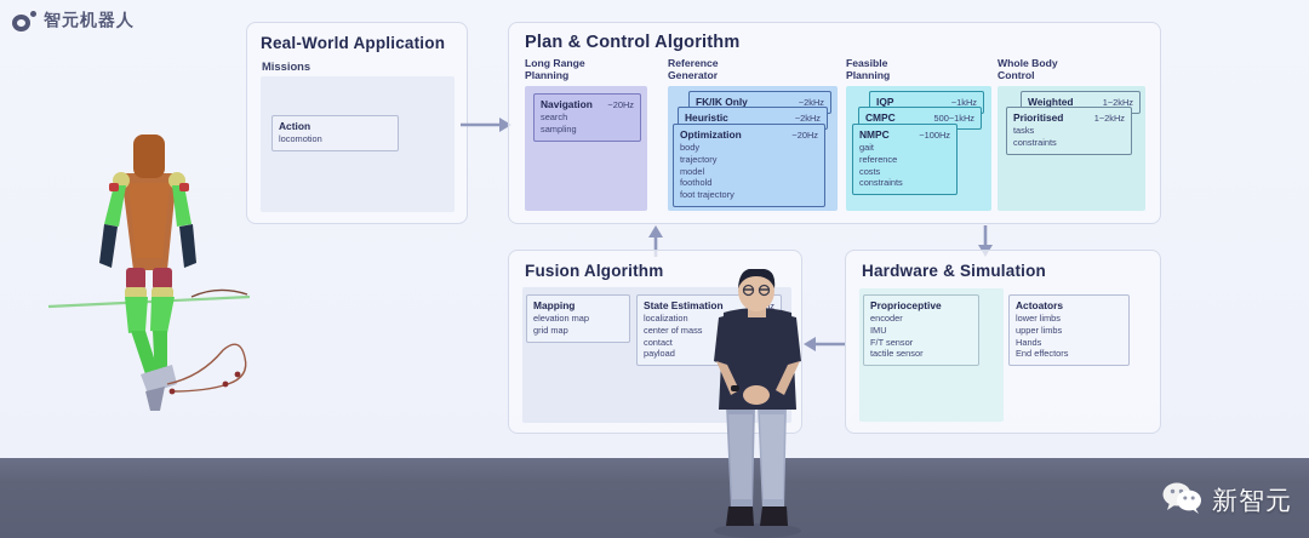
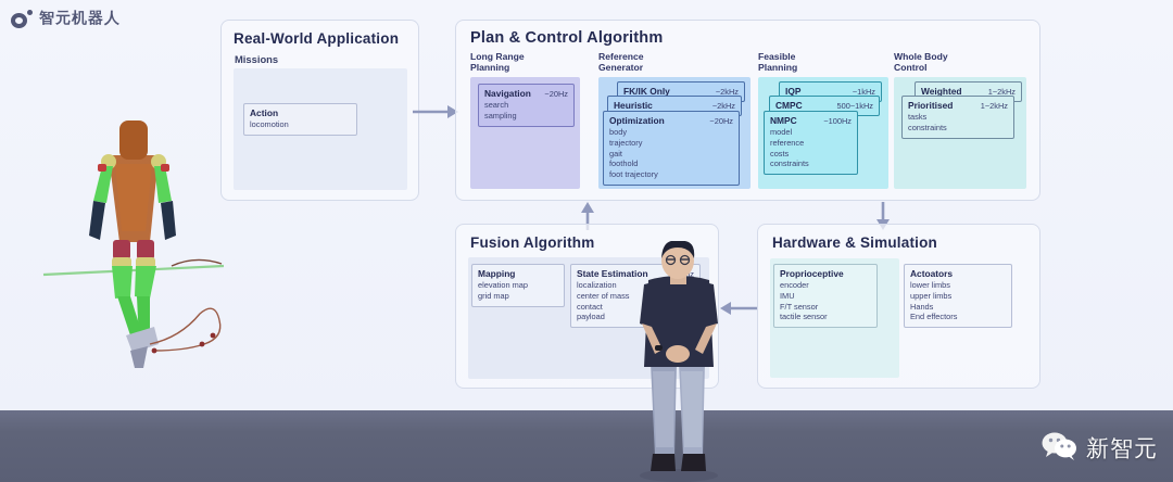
  智元机器人
  Real-World Application
  Missions
  Action
  locomotion
  Plan & Control Algorithm
  Long Range
  Planning
  Navigation
  ~20Hz
  search
  sampling
  Reference
  Generator
  FK/IK Only
  ~2kHz
  Heuristic
  ~2kHz
  Optimization
  ~20Hz
  body
  trajectory
- model
+ gait
  foothold
  foot trajectory
  Feasible
  Planning
  IQP
  ~1kHz
  CMPC
  500~1kHz
  NMPC
  ~100Hz
- gait
+ model
  reference
  costs
  constraints
  Whole Body
  Control
  Weighted
  1~2kHz
  Prioritised
  1~2kHz
  tasks
  constraints
  Fusion Algorithm
  Mapping
  elevation map
  grid map
  State Estimation
  localization
  center of mass
  contact
  payload
  Hardware & Simulation
  Proprioceptive
  encoder
  IMU
  F/T sensor
  tactile sensor
  Actoators
  lower limbs
  upper limbs
  Hands
  End effectors
  新智元
